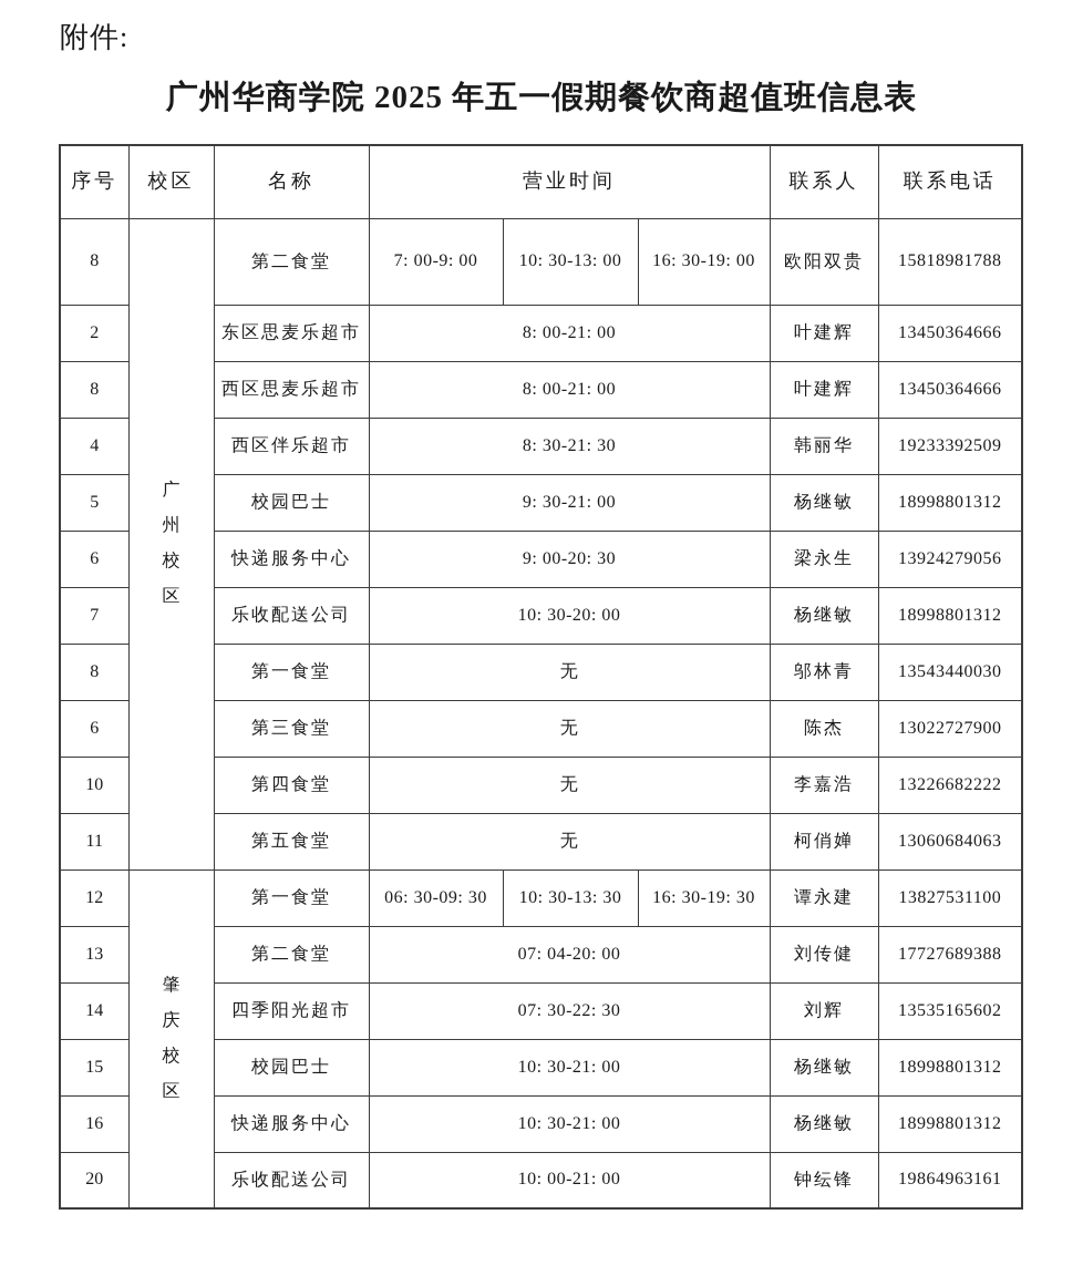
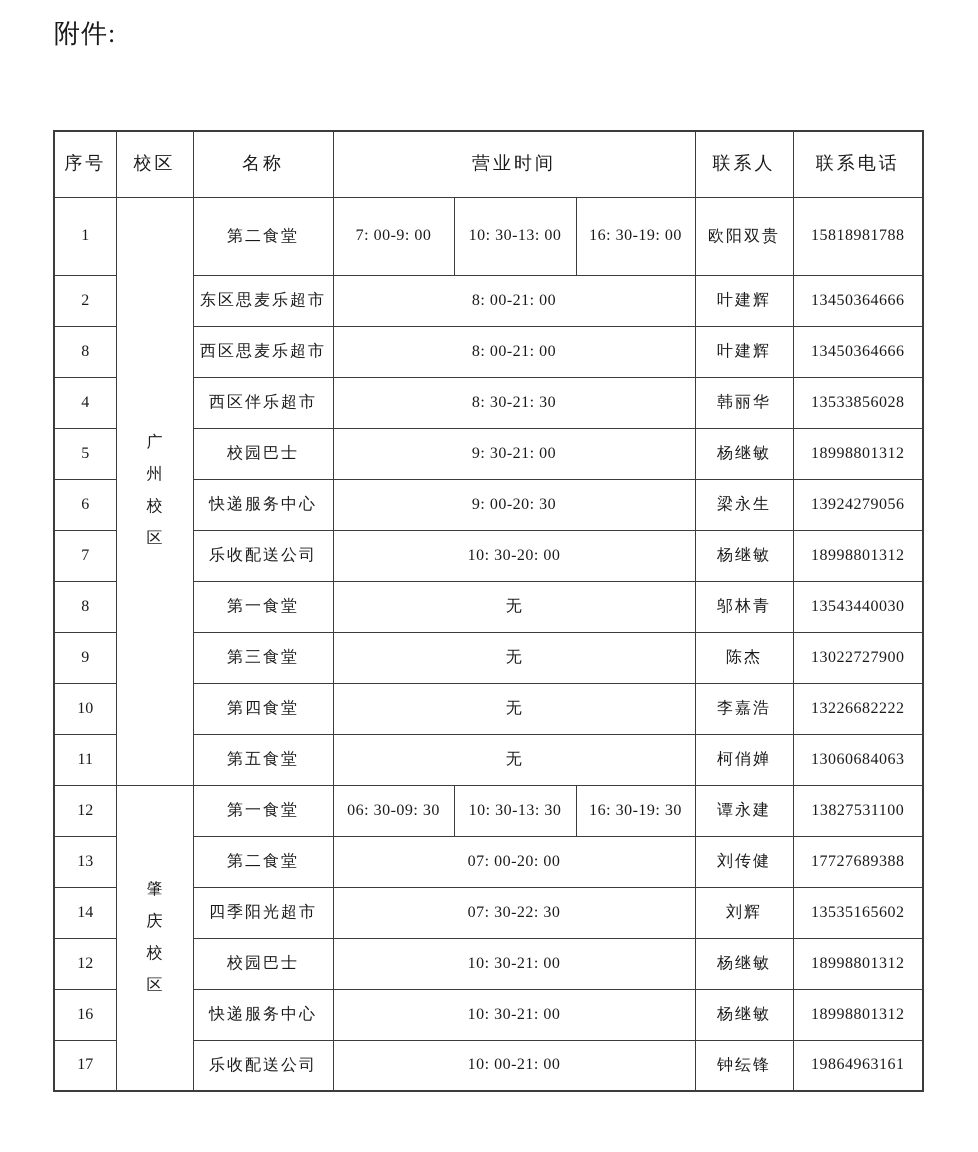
  附件:
- 广州华商学院 2025 年五一假期餐饮商超值班信息表
  序号	校区	名称	营业时间	联系人	联系电话
- 8	广州校区	第二食堂	7: 00-9: 00	10: 30-13: 00	16: 30-19: 00	欧阳双贵	15818981788
+ 1	广州校区	第二食堂	7: 00-9: 00	10: 30-13: 00	16: 30-19: 00	欧阳双贵	15818981788
  2	东区思麦乐超市	8: 00-21: 00	叶建辉	13450364666
  8	西区思麦乐超市	8: 00-21: 00	叶建辉	13450364666
- 4	西区伴乐超市	8: 30-21: 30	韩丽华	19233392509
+ 4	西区伴乐超市	8: 30-21: 30	韩丽华	13533856028
  5	校园巴士	9: 30-21: 00	杨继敏	18998801312
  6	快递服务中心	9: 00-20: 30	梁永生	13924279056
  7	乐收配送公司	10: 30-20: 00	杨继敏	18998801312
  8	第一食堂	无	邬林青	13543440030
- 6	第三食堂	无	陈杰	13022727900
+ 9	第三食堂	无	陈杰	13022727900
  10	第四食堂	无	李嘉浩	13226682222
  11	第五食堂	无	柯俏婵	13060684063
  12	肇庆校区	第一食堂	06: 30-09: 30	10: 30-13: 30	16: 30-19: 30	谭永建	13827531100
- 13	第二食堂	07: 04-20: 00	刘传健	17727689388
+ 13	第二食堂	07: 00-20: 00	刘传健	17727689388
  14	四季阳光超市	07: 30-22: 30	刘辉	13535165602
- 15	校园巴士	10: 30-21: 00	杨继敏	18998801312
+ 12	校园巴士	10: 30-21: 00	杨继敏	18998801312
  16	快递服务中心	10: 30-21: 00	杨继敏	18998801312
- 20	乐收配送公司	10: 00-21: 00	钟纭锋	19864963161
+ 17	乐收配送公司	10: 00-21: 00	钟纭锋	19864963161
